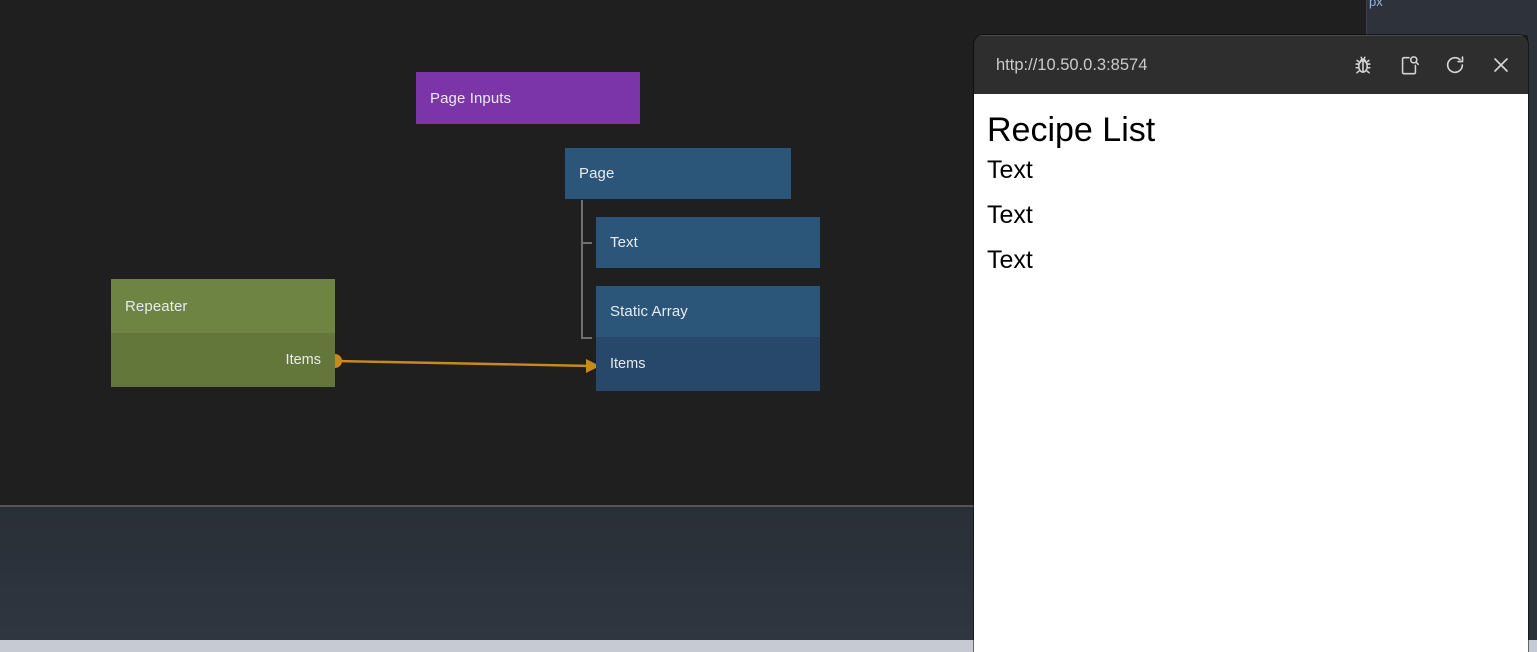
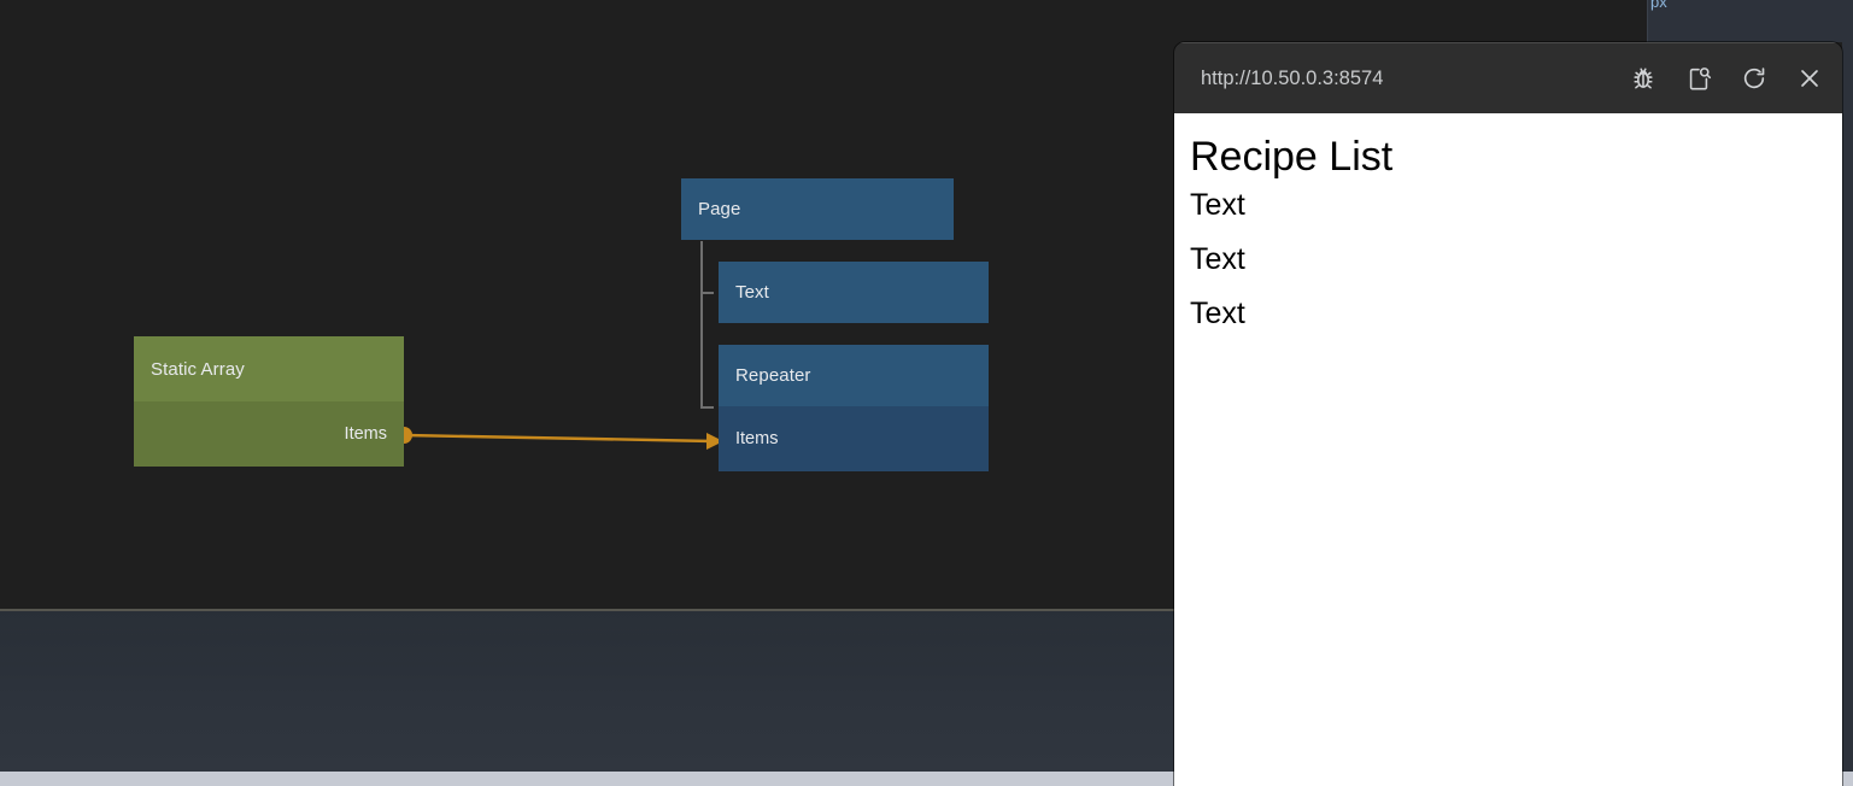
- Page Inputs
  Page
  Text
- Static Array
+ Repeater
  Items
- Repeater
+ Static Array
  Items
  px
  http://10.50.0.3:8574
  Recipe List
  Text
  Text
  Text
